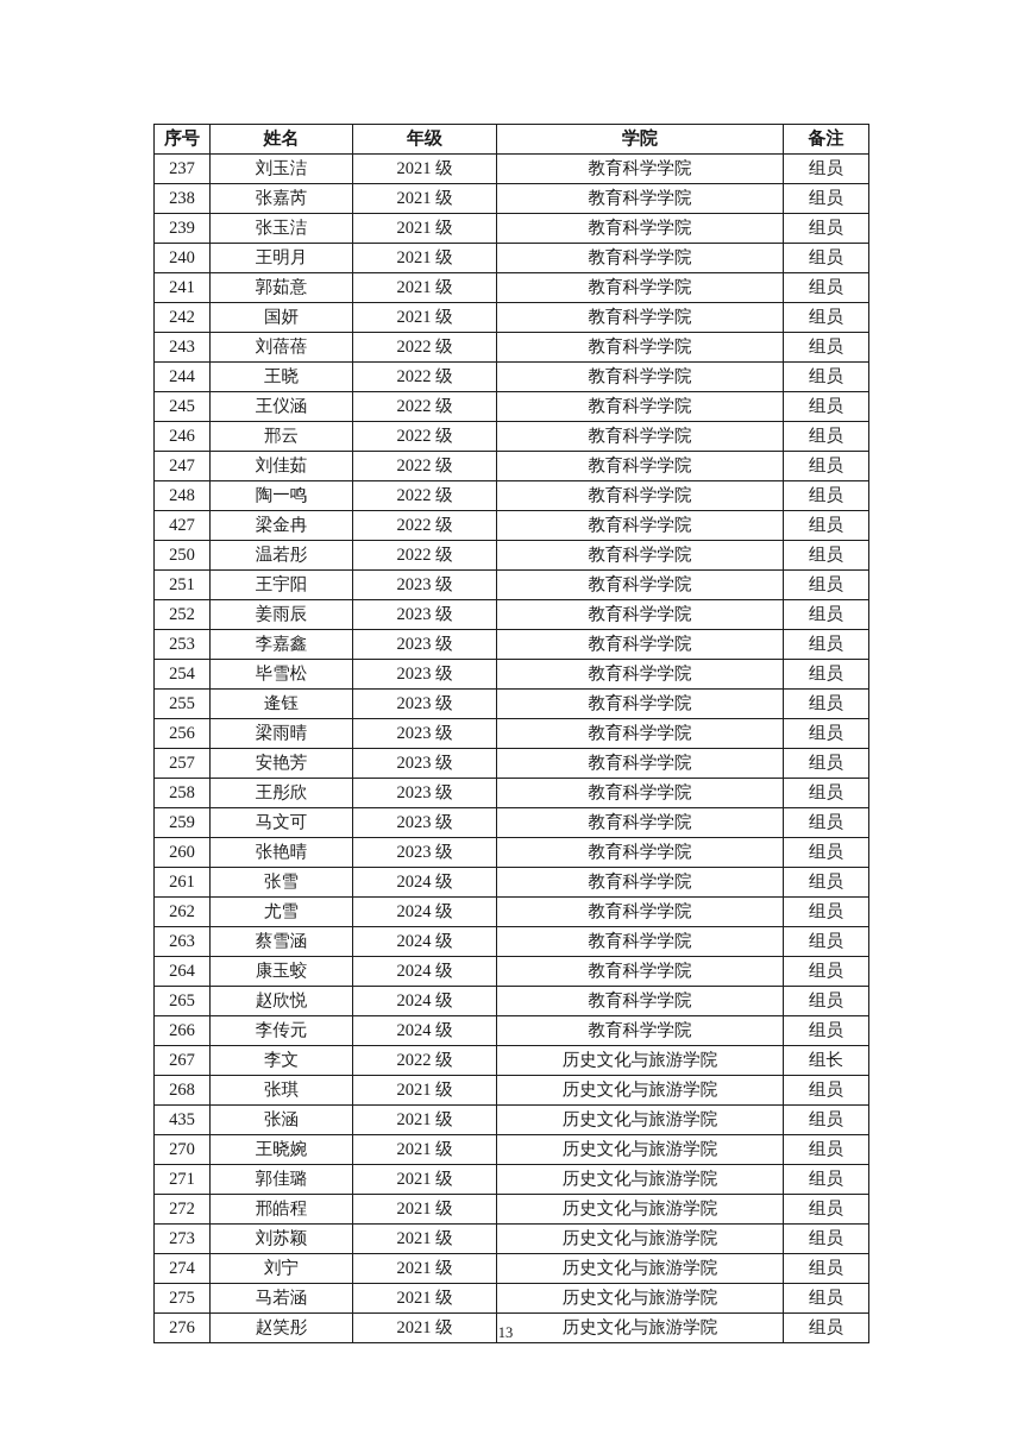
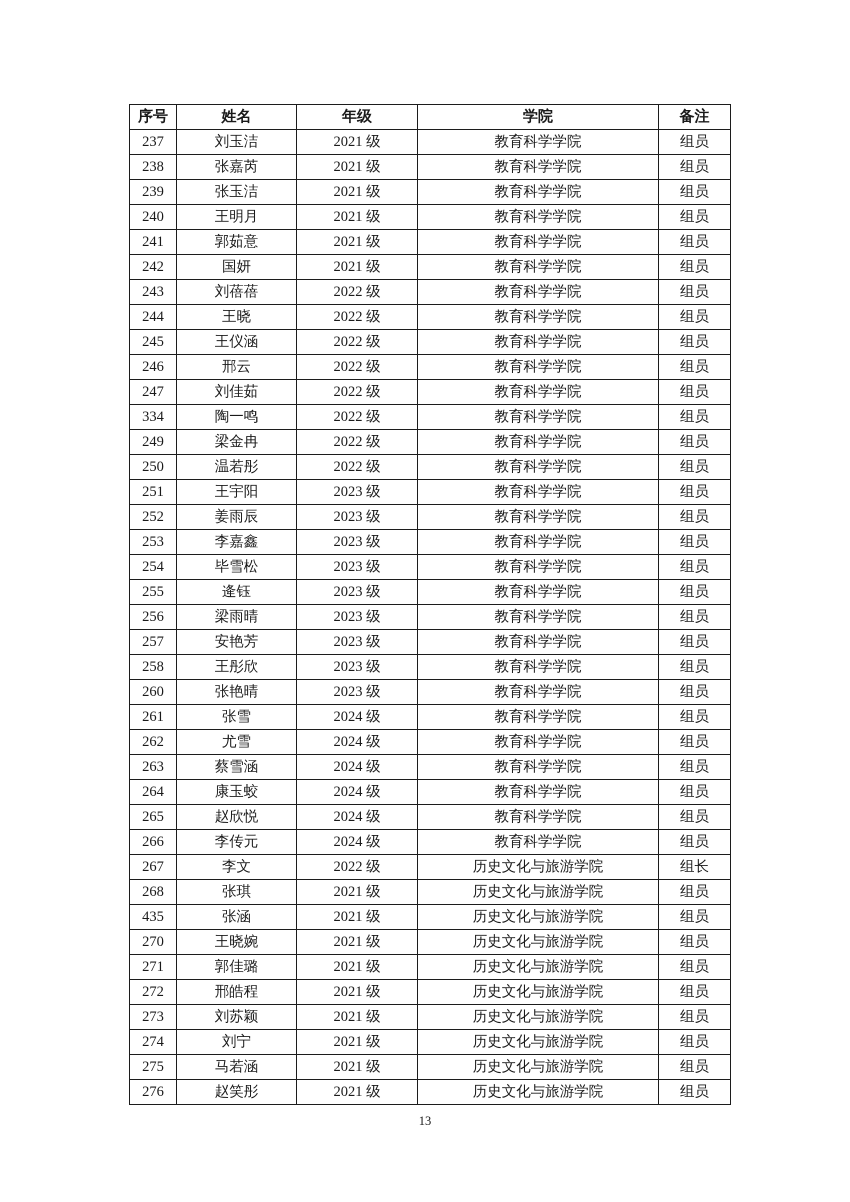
  序号	姓名	年级	学院	备注
  237	刘玉洁	2021 级	教育科学学院	组员
  238	张嘉芮	2021 级	教育科学学院	组员
  239	张玉洁	2021 级	教育科学学院	组员
  240	王明月	2021 级	教育科学学院	组员
  241	郭茹意	2021 级	教育科学学院	组员
  242	国妍	2021 级	教育科学学院	组员
  243	刘蓓蓓	2022 级	教育科学学院	组员
  244	王晓	2022 级	教育科学学院	组员
  245	王仪涵	2022 级	教育科学学院	组员
  246	邢云	2022 级	教育科学学院	组员
  247	刘佳茹	2022 级	教育科学学院	组员
- 248	陶一鸣	2022 级	教育科学学院	组员
+ 334	陶一鸣	2022 级	教育科学学院	组员
- 427	梁金冉	2022 级	教育科学学院	组员
+ 249	梁金冉	2022 级	教育科学学院	组员
  250	温若彤	2022 级	教育科学学院	组员
  251	王宇阳	2023 级	教育科学学院	组员
  252	姜雨辰	2023 级	教育科学学院	组员
  253	李嘉鑫	2023 级	教育科学学院	组员
  254	毕雪松	2023 级	教育科学学院	组员
  255	逄钰	2023 级	教育科学学院	组员
  256	梁雨晴	2023 级	教育科学学院	组员
  257	安艳芳	2023 级	教育科学学院	组员
  258	王彤欣	2023 级	教育科学学院	组员
- 259	马文可	2023 级	教育科学学院	组员
  260	张艳晴	2023 级	教育科学学院	组员
  261	张雪	2024 级	教育科学学院	组员
  262	尤雪	2024 级	教育科学学院	组员
  263	蔡雪涵	2024 级	教育科学学院	组员
  264	康玉蛟	2024 级	教育科学学院	组员
  265	赵欣悦	2024 级	教育科学学院	组员
  266	李传元	2024 级	教育科学学院	组员
  267	李文	2022 级	历史文化与旅游学院	组长
  268	张琪	2021 级	历史文化与旅游学院	组员
  435	张涵	2021 级	历史文化与旅游学院	组员
  270	王晓婉	2021 级	历史文化与旅游学院	组员
  271	郭佳璐	2021 级	历史文化与旅游学院	组员
  272	邢皓程	2021 级	历史文化与旅游学院	组员
  273	刘苏颖	2021 级	历史文化与旅游学院	组员
  274	刘宁	2021 级	历史文化与旅游学院	组员
  275	马若涵	2021 级	历史文化与旅游学院	组员
  276	赵笑彤	2021 级	历史文化与旅游学院	组员
  13
